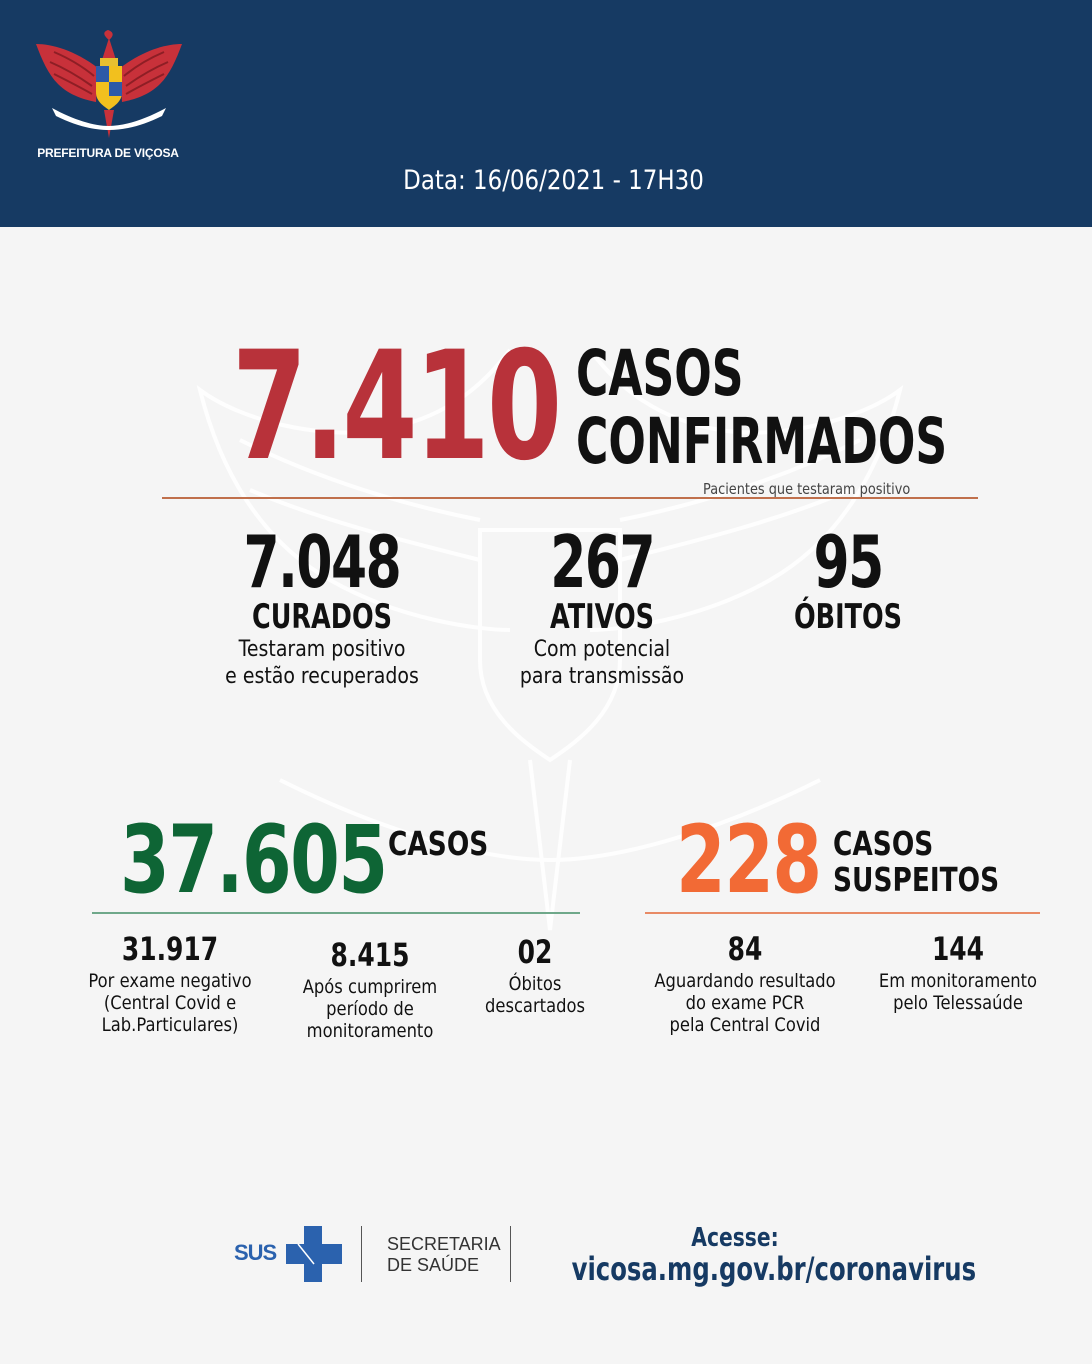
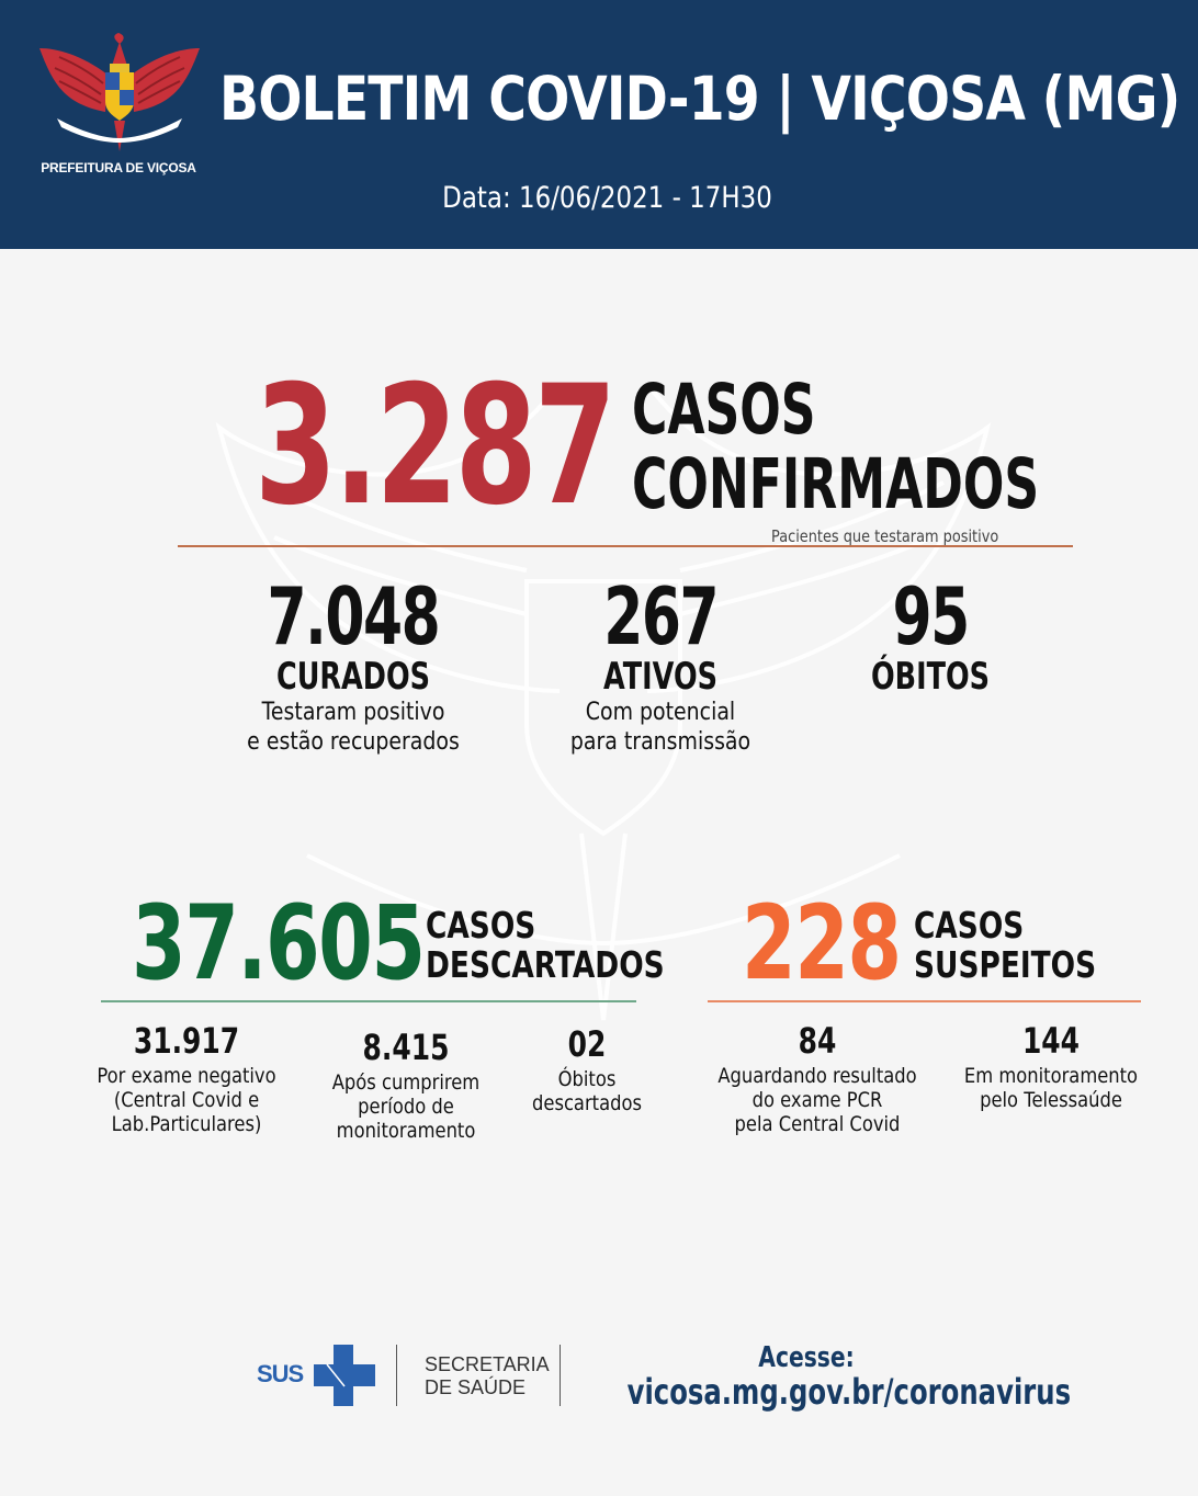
  PREFEITURA DE VIÇOSA
+ BOLETIM COVID-19 | VIÇOSA (MG)
  Data: 16/06/2021 - 17H30
- 7.410
+ 3.287
  CASOS
  CONFIRMADOS
  Pacientes que testaram positivo
  7.048
  CURADOS
  Testaram positivo
  e estão recuperados
  267
  ATIVOS
  Com potencial
  para transmissão
  95
  ÓBITOS
  37.605
  CASOS
+ DESCARTADOS
  31.917
  Por exame negativo
  (Central Covid e
  Lab.Particulares)
  8.415
  Após cumprirem
  período de
  monitoramento
  02
  Óbitos
  descartados
  228
  CASOS
  SUSPEITOS
  84
  Aguardando resultado
  do exame PCR
  pela Central Covid
  144
  Em monitoramento
  pelo Telessaúde
  SUS
  SECRETARIA
  DE SAÚDE
  Acesse:
  vicosa.mg.gov.br/coronavirus
